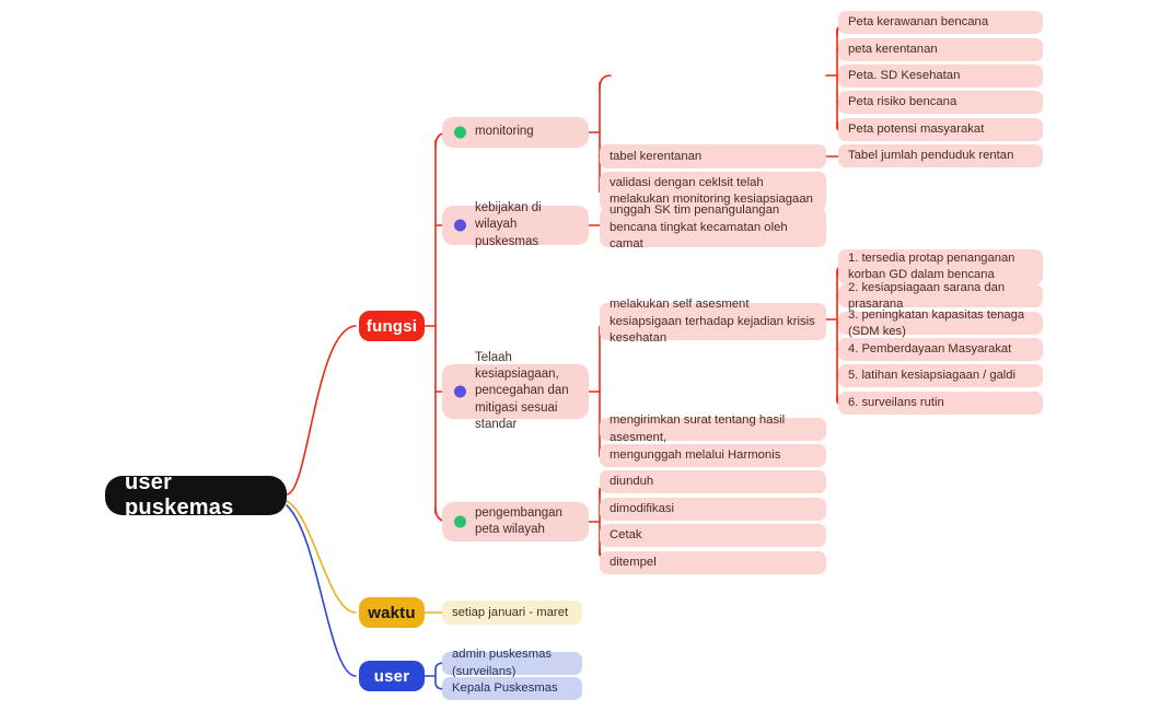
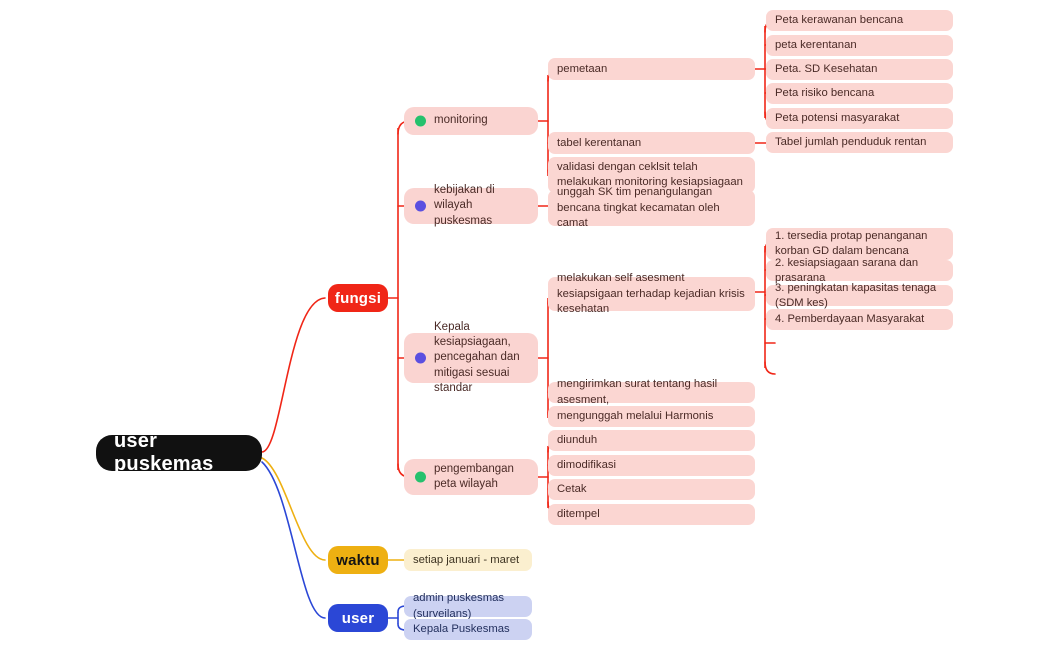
  user puskemas
  fungsi
  waktu
  user
  monitoring
  kebijakan di wilayah puskesmas
- Telaah kesiapsiagaan, pencegahan dan mitigasi sesuai standar
+ Kepala kesiapsiagaan, pencegahan dan mitigasi sesuai standar
  pengembangan peta wilayah
+ pemetaan
  tabel kerentanan
  validasi dengan ceklsit telah melakukan monitoring kesiapsiagaan
  unggah SK tim penangulangan bencana tingkat kecamatan oleh camat
  melakukan self asesment kesiapsigaan terhadap kejadian krisis kesehatan
  mengirimkan surat tentang hasil asesment,
  mengunggah melalui Harmonis
  diunduh
  dimodifikasi
  Cetak
  ditempel
  Peta kerawanan bencana
  peta kerentanan
  Peta. SD Kesehatan
  Peta risiko bencana
  Peta potensi masyarakat
  Tabel jumlah penduduk rentan
  1. tersedia protap penanganan korban GD dalam bencana
  2. kesiapsiagaan sarana dan prasarana
  3. peningkatan kapasitas tenaga (SDM kes)
  4. Pemberdayaan Masyarakat
- 5. latihan kesiapsiagaan / galdi
- 6. surveilans rutin
  setiap januari - maret
  admin puskesmas (surveilans)
  Kepala Puskesmas
